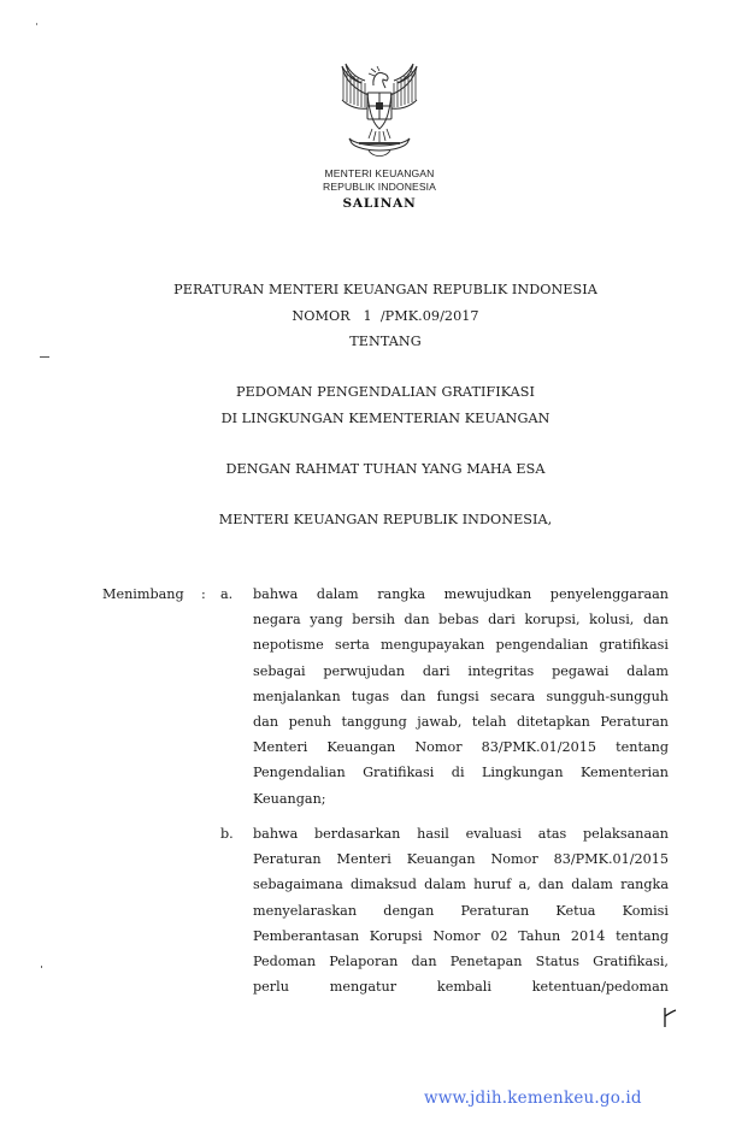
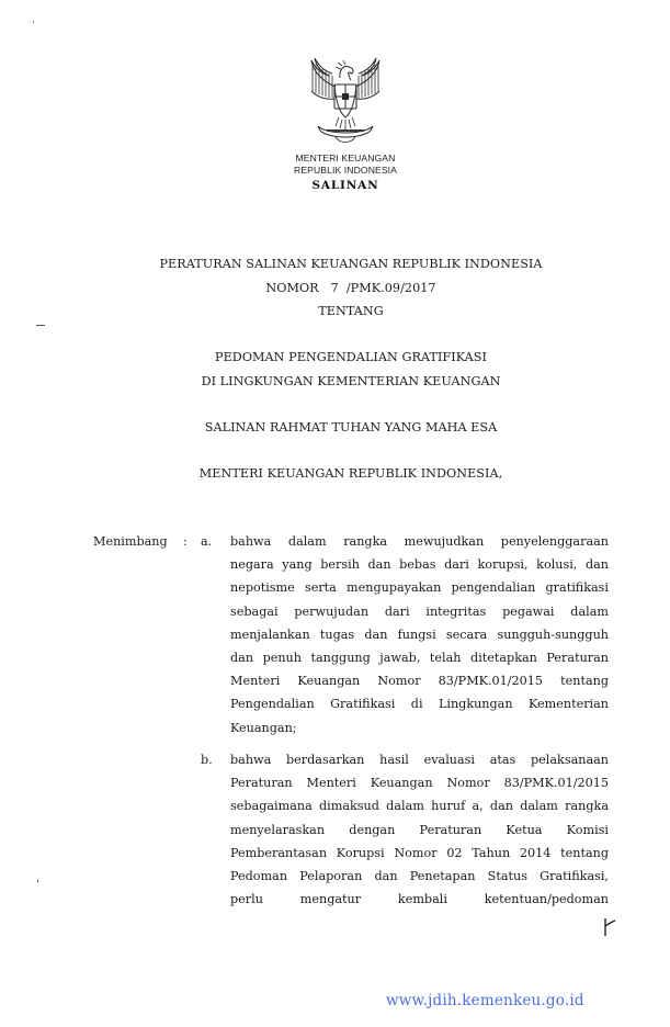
  MENTERI KEUANGAN
  REPUBLIK INDONESIA
  SALINAN
- PERATURAN MENTERI KEUANGAN REPUBLIK INDONESIA
+ PERATURAN SALINAN KEUANGAN REPUBLIK INDONESIA
- NOMOR 1 /PMK.09/2017
+ NOMOR 7 /PMK.09/2017
  TENTANG
  PEDOMAN PENGENDALIAN GRATIFIKASI
  DI LINGKUNGAN KEMENTERIAN KEUANGAN
- DENGAN RAHMAT TUHAN YANG MAHA ESA
+ SALINAN RAHMAT TUHAN YANG MAHA ESA
  MENTERI KEUANGAN REPUBLIK INDONESIA,
  Menimbang
  :
  a.
  bahwa dalam rangka mewujudkan penyelenggaraan
  negara yang bersih dan bebas dari korupsi, kolusi, dan
  nepotisme serta mengupayakan pengendalian gratifikasi
  sebagai perwujudan dari integritas pegawai dalam
  menjalankan tugas dan fungsi secara sungguh-sungguh
  dan penuh tanggung jawab, telah ditetapkan Peraturan
  Menteri Keuangan Nomor 83/PMK.01/2015 tentang
  Pengendalian Gratifikasi di Lingkungan Kementerian
  Keuangan;
  b.
  bahwa berdasarkan hasil evaluasi atas pelaksanaan
  Peraturan Menteri Keuangan Nomor 83/PMK.01/2015
  sebagaimana dimaksud dalam huruf a, dan dalam rangka
  menyelaraskan dengan Peraturan Ketua Komisi
  Pemberantasan Korupsi Nomor 02 Tahun 2014 tentang
  Pedoman Pelaporan dan Penetapan Status Gratifikasi,
  perlu mengatur kembali ketentuan/pedoman
  www.jdih.kemenkeu.go.id
